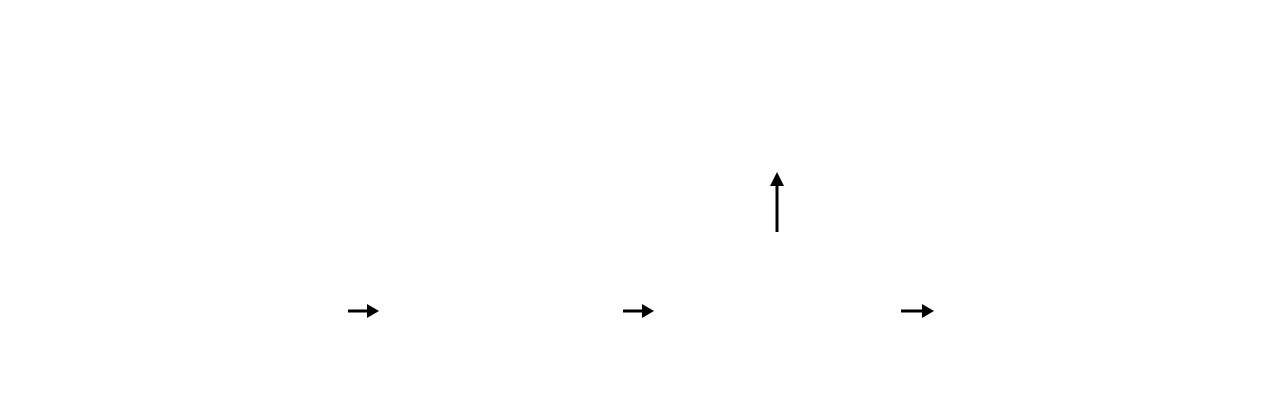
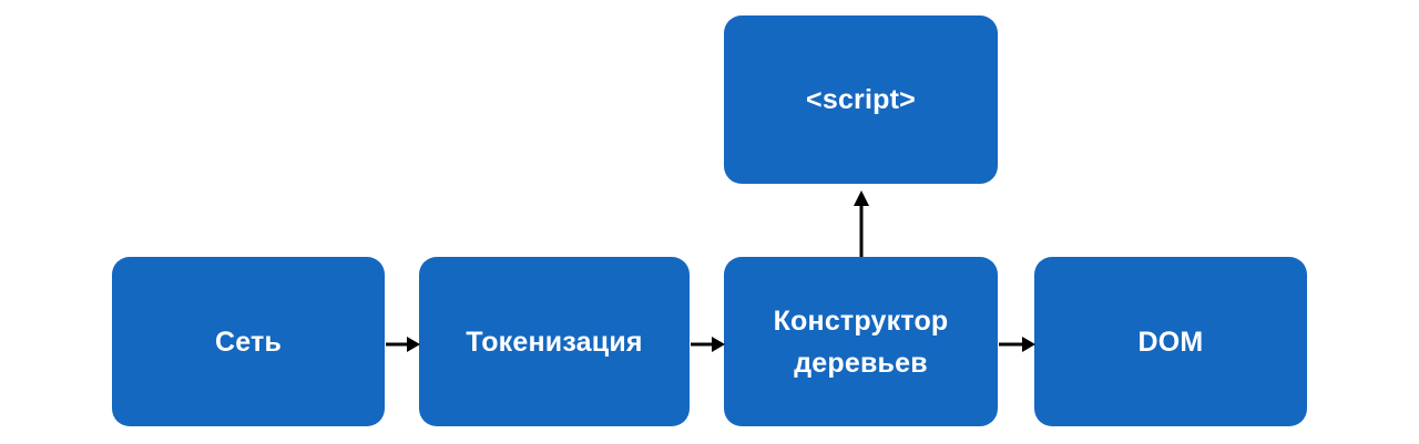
+ <script>
+ Сеть
+ Токенизация
+ Конструктор
+ деревьев
+ DOM
